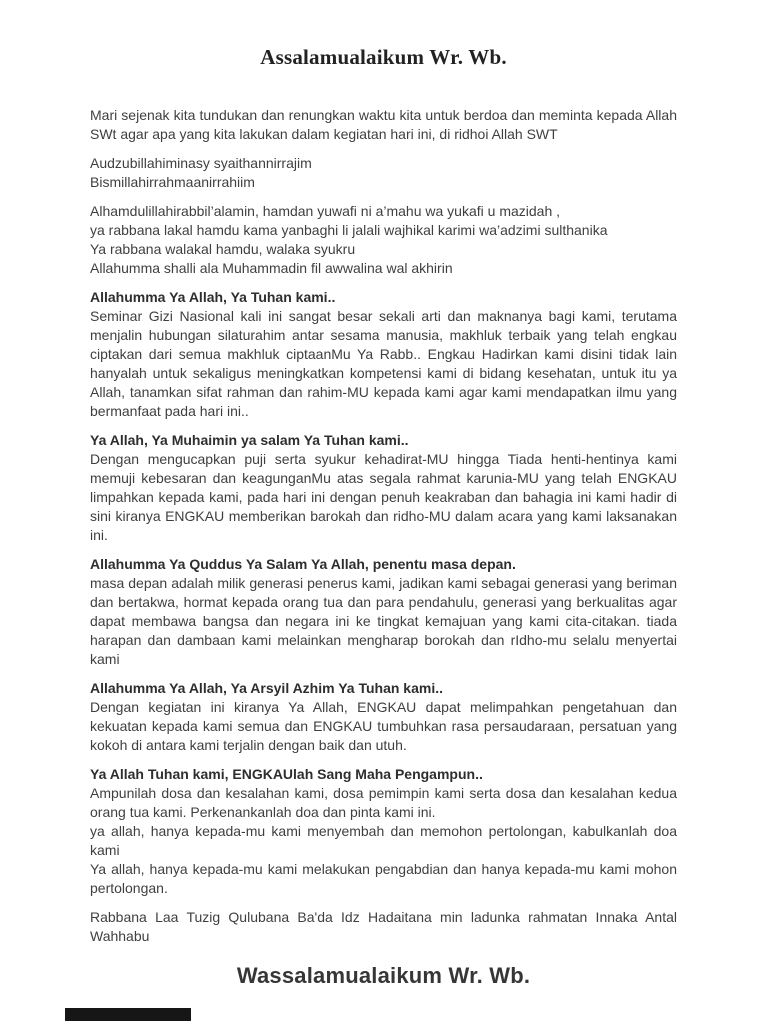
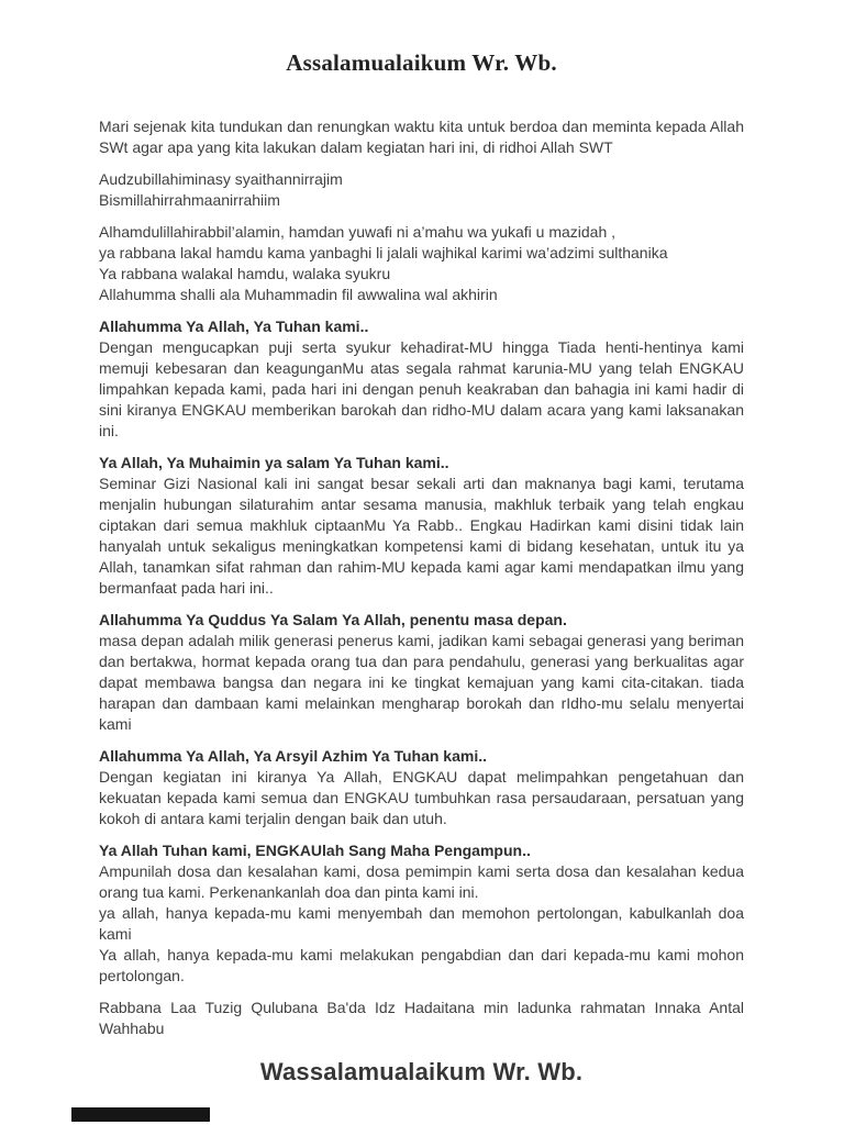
  Assalamualaikum Wr. Wb.
  Mari sejenak kita tundukan dan renungkan waktu kita untuk berdoa dan meminta kepada Allah SWt agar apa yang kita lakukan dalam kegiatan hari ini, di ridhoi Allah SWT
  Audzubillahiminasy syaithannirrajim
  Bismillahirrahmaanirrahiim
  Alhamdulillahirabbil’alamin, hamdan yuwafi ni a’mahu wa yukafi u mazidah ,
  ya rabbana lakal hamdu kama yanbaghi li jalali wajhikal karimi wa’adzimi sulthanika
  Ya rabbana walakal hamdu, walaka syukru
  Allahumma shalli ala Muhammadin fil awwalina wal akhirin
  Allahumma Ya Allah, Ya Tuhan kami..
- Seminar Gizi Nasional kali ini sangat besar sekali arti dan maknanya bagi kami, terutama menjalin hubungan silaturahim antar sesama manusia, makhluk terbaik yang telah engkau ciptakan dari semua makhluk ciptaanMu Ya Rabb.. Engkau Hadirkan kami disini tidak lain hanyalah untuk sekaligus meningkatkan kompetensi kami di bidang kesehatan, untuk itu ya Allah, tanamkan sifat rahman dan rahim-MU kepada kami agar kami mendapatkan ilmu yang bermanfaat pada hari ini..
+ Dengan mengucapkan puji serta syukur kehadirat-MU hingga Tiada henti-hentinya kami memuji kebesaran dan keagunganMu atas segala rahmat karunia-MU yang telah ENGKAU limpahkan kepada kami, pada hari ini dengan penuh keakraban dan bahagia ini kami hadir di sini kiranya ENGKAU memberikan barokah dan ridho-MU dalam acara yang kami laksanakan ini.
  Ya Allah, Ya Muhaimin ya salam Ya Tuhan kami..
- Dengan mengucapkan puji serta syukur kehadirat-MU hingga Tiada henti-hentinya kami memuji kebesaran dan keagunganMu atas segala rahmat karunia-MU yang telah ENGKAU limpahkan kepada kami, pada hari ini dengan penuh keakraban dan bahagia ini kami hadir di sini kiranya ENGKAU memberikan barokah dan ridho-MU dalam acara yang kami laksanakan ini.
+ Seminar Gizi Nasional kali ini sangat besar sekali arti dan maknanya bagi kami, terutama menjalin hubungan silaturahim antar sesama manusia, makhluk terbaik yang telah engkau ciptakan dari semua makhluk ciptaanMu Ya Rabb.. Engkau Hadirkan kami disini tidak lain hanyalah untuk sekaligus meningkatkan kompetensi kami di bidang kesehatan, untuk itu ya Allah, tanamkan sifat rahman dan rahim-MU kepada kami agar kami mendapatkan ilmu yang bermanfaat pada hari ini..
  Allahumma Ya Quddus Ya Salam Ya Allah, penentu masa depan.
  masa depan adalah milik generasi penerus kami, jadikan kami sebagai generasi yang beriman dan bertakwa, hormat kepada orang tua dan para pendahulu, generasi yang berkualitas agar dapat membawa bangsa dan negara ini ke tingkat kemajuan yang kami cita-citakan. tiada harapan dan dambaan kami melainkan mengharap borokah dan rIdho-mu selalu menyertai kami
  Allahumma Ya Allah, Ya Arsyil Azhim Ya Tuhan kami..
  Dengan kegiatan ini kiranya Ya Allah, ENGKAU dapat melimpahkan pengetahuan dan kekuatan kepada kami semua dan ENGKAU tumbuhkan rasa persaudaraan, persatuan yang kokoh di antara kami terjalin dengan baik dan utuh.
  Ya Allah Tuhan kami, ENGKAUlah Sang Maha Pengampun..
  Ampunilah dosa dan kesalahan kami, dosa pemimpin kami serta dosa dan kesalahan kedua orang tua kami. Perkenankanlah doa dan pinta kami ini.
  ya allah, hanya kepada-mu kami menyembah dan memohon pertolongan, kabulkanlah doa kami
- Ya allah, hanya kepada-mu kami melakukan pengabdian dan hanya kepada-mu kami mohon pertolongan.
+ Ya allah, hanya kepada-mu kami melakukan pengabdian dan dari kepada-mu kami mohon pertolongan.
  Rabbana Laa Tuzig Qulubana Ba'da Idz Hadaitana min ladunka rahmatan Innaka Antal Wahhabu
  Wassalamualaikum Wr. Wb.
